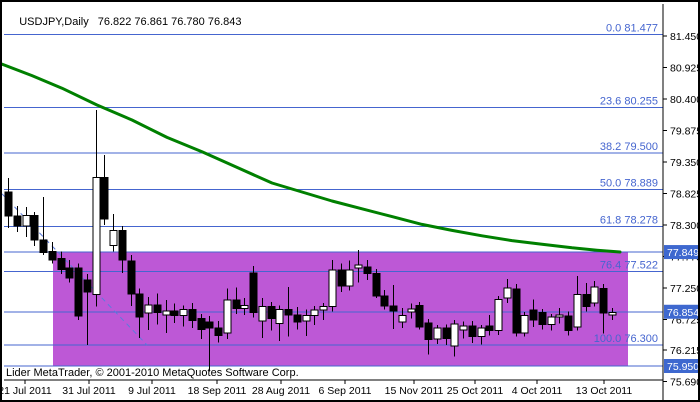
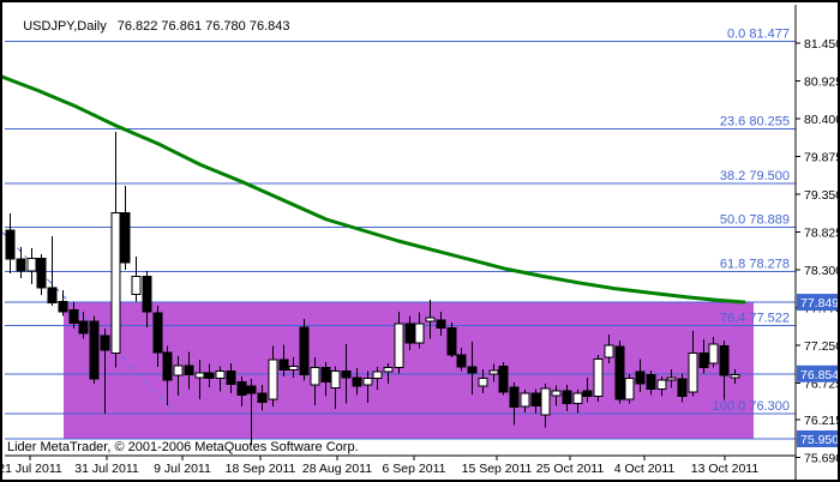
  USDJPY,Daily 76.822 76.861 76.780 76.843
  0.0 81.477
  23.6 80.255
  38.2 79.500
  50.0 78.889
  61.8 78.278
  76.4 77.522
  100.0 76.300
  81.45
  80.92
  80.40
  79.87
  79.35
  78.82
  78.30
  77.25
  76.72
  76.21
  75.69
  21 Jul 2011
  31 Jul 2011
  9 Jul 2011
  18 Sep 2011
  28 Aug 2011
  6 Sep 2011
- 15 Nov 2011
+ 15 Sep 2011
  25 Oct 2011
  4 Oct 2011
  13 Oct 2011
  77.849
  76.854
  75.950
- Lider MetaTrader, © 2001-2010 MetaQuotes Software Corp.
+ Lider MetaTrader, © 2001-2006 MetaQuotes Software Corp.
